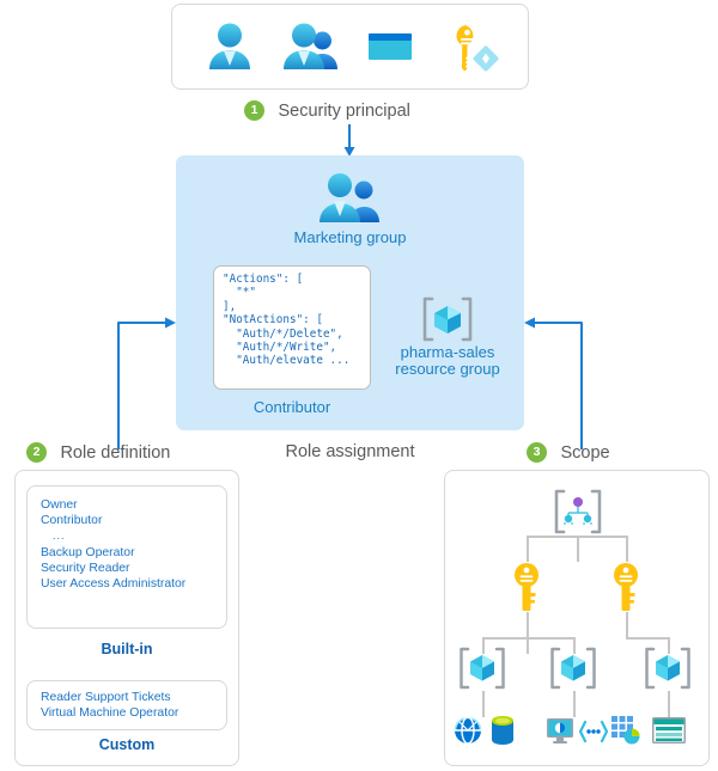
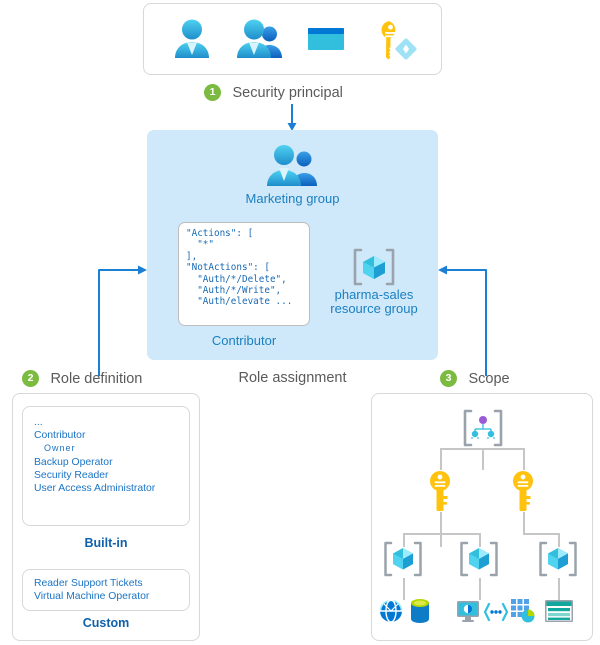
  1 Security principal
  Marketing group
  "Actions": [
  "*"
  ],
  "NotActions": [
  "Auth/*/Delete",
  "Auth/*/Write",
  "Auth/elevate ...
  Contributor
  pharma-sales
  resource group
  Role assignment
  2 Role definition
  3 Scope
- Owner
+ ...
  Contributor
- ...
+ Owner
  Backup Operator
  Security Reader
  User Access Administrator
  Built-in
  Reader Support Tickets
  Virtual Machine Operator
  Custom
